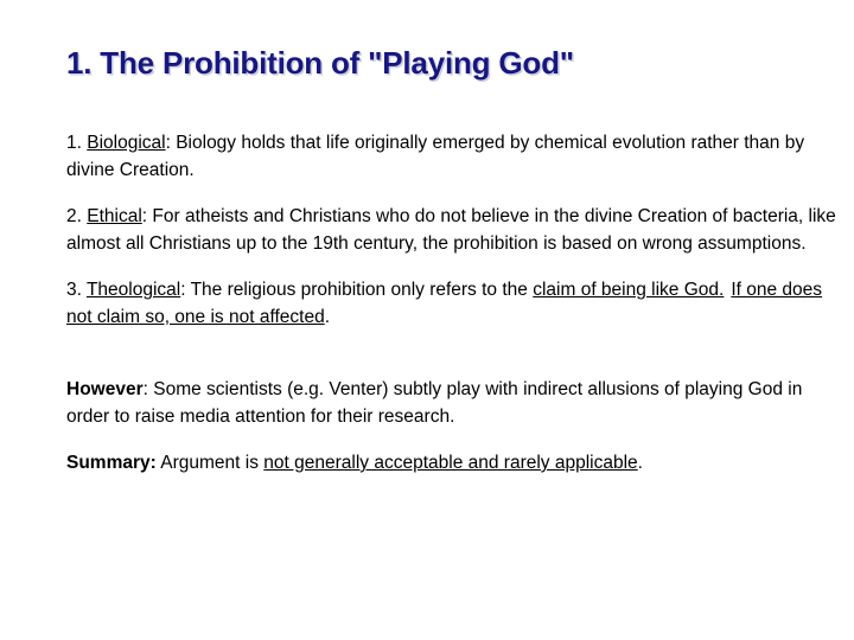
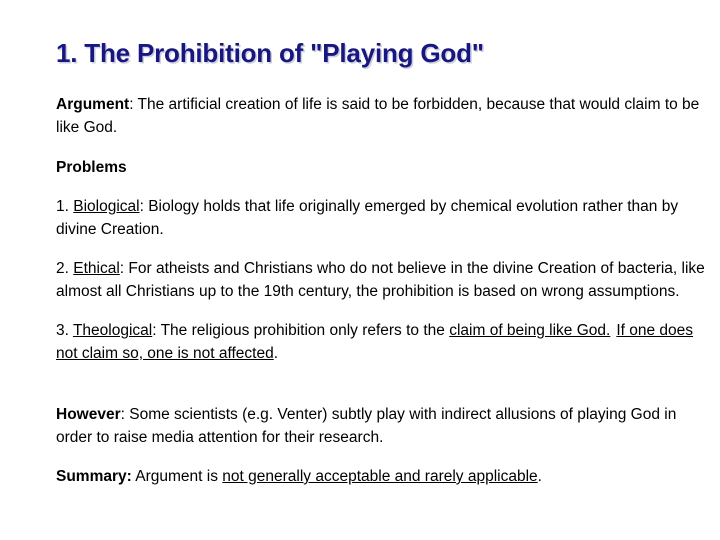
  1. The Prohibition of "Playing God"
+ Argument: The artificial creation of life is said to be forbidden, because that would claim to be like God.
+ Problems
  1. Biological: Biology holds that life originally emerged by chemical evolution rather than by divine Creation.
  2. Ethical: For atheists and Christians who do not believe in the divine Creation of bacteria, like almost all Christians up to the 19th century, the prohibition is based on wrong assumptions.
  3. Theological: The religious prohibition only refers to the claim of being like God. If one does not claim so, one is not affected.
  However: Some scientists (e.g. Venter) subtly play with indirect allusions of playing God in order to raise media attention for their research.
  Summary: Argument is not generally acceptable and rarely applicable.
